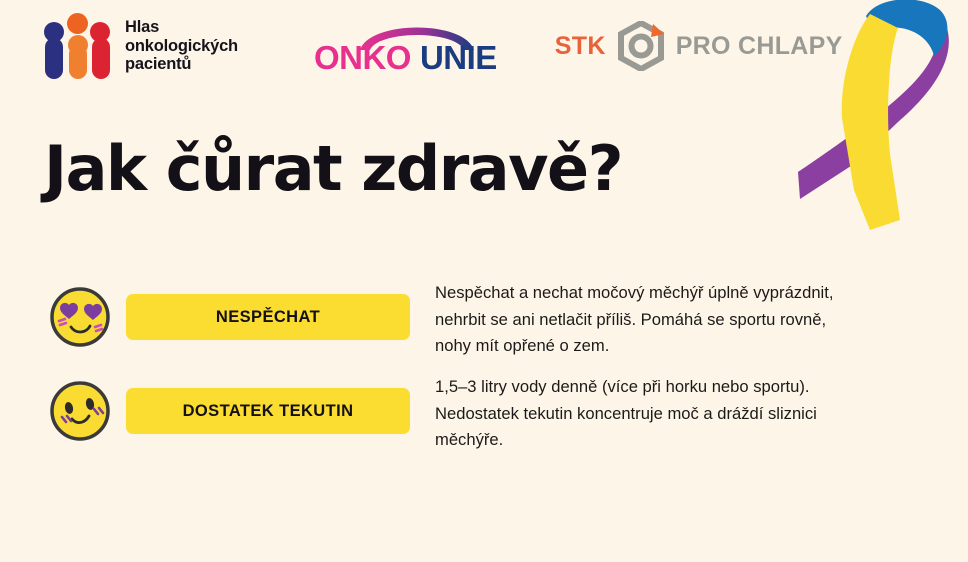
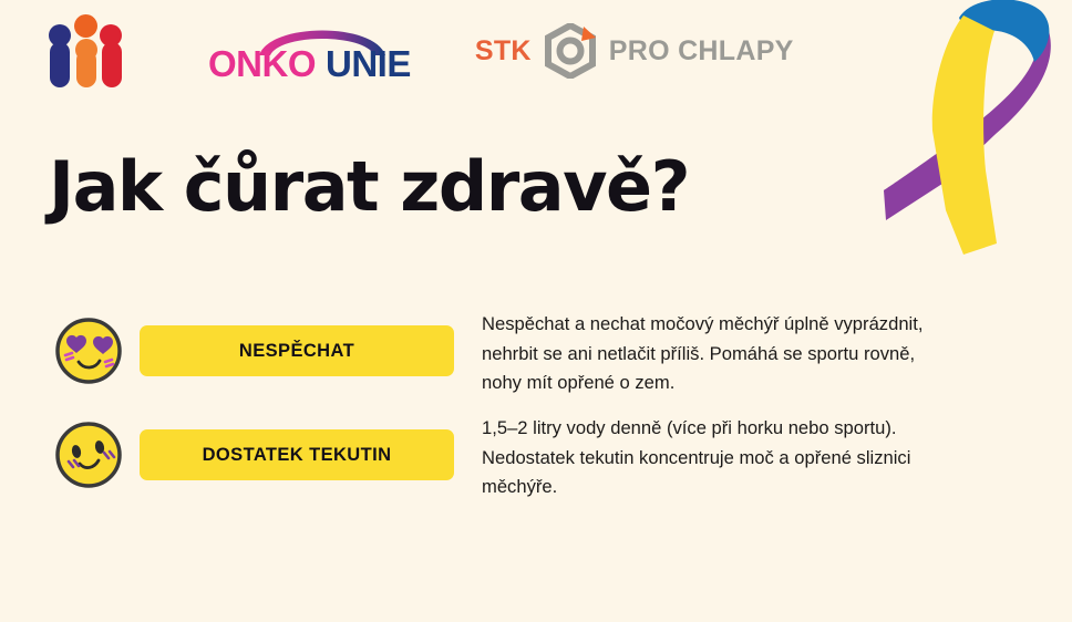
- Hlas
- onkologických
- pacientů
  ONKO
  UNIE
  STK
  PRO CHLAPY
  Jak čůrat zdravě?
  NESPĚCHAT
  Nespěchat a nechat močový měchýř úplně vyprázdnit,
  nehrbit se ani netlačit příliš. Pomáhá se sportu rovně,
  nohy mít opřené o zem.
  DOSTATEK TEKUTIN
- 1,5–3 litry vody denně (více při horku nebo sportu).
+ 1,5–2 litry vody denně (více při horku nebo sportu).
- Nedostatek tekutin koncentruje moč a dráždí sliznici
+ Nedostatek tekutin koncentruje moč a opřené sliznici
  měchýře.
